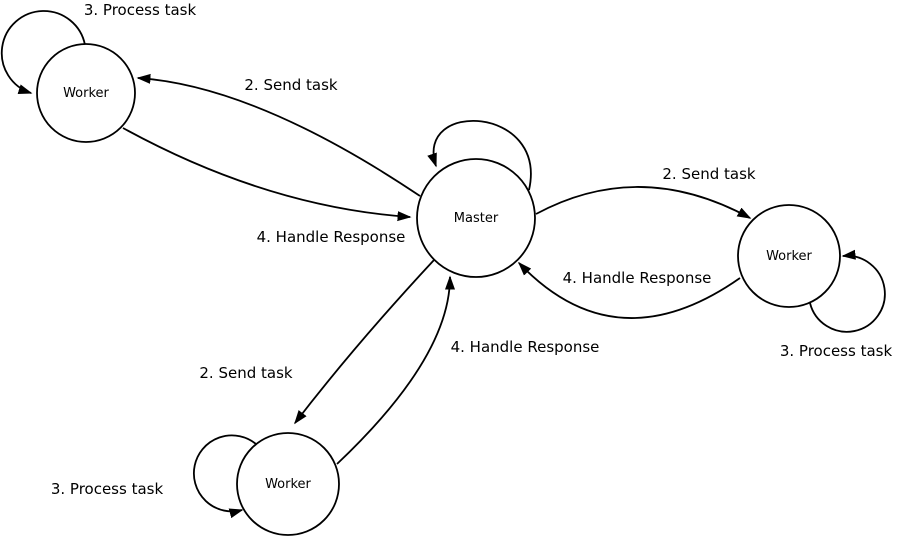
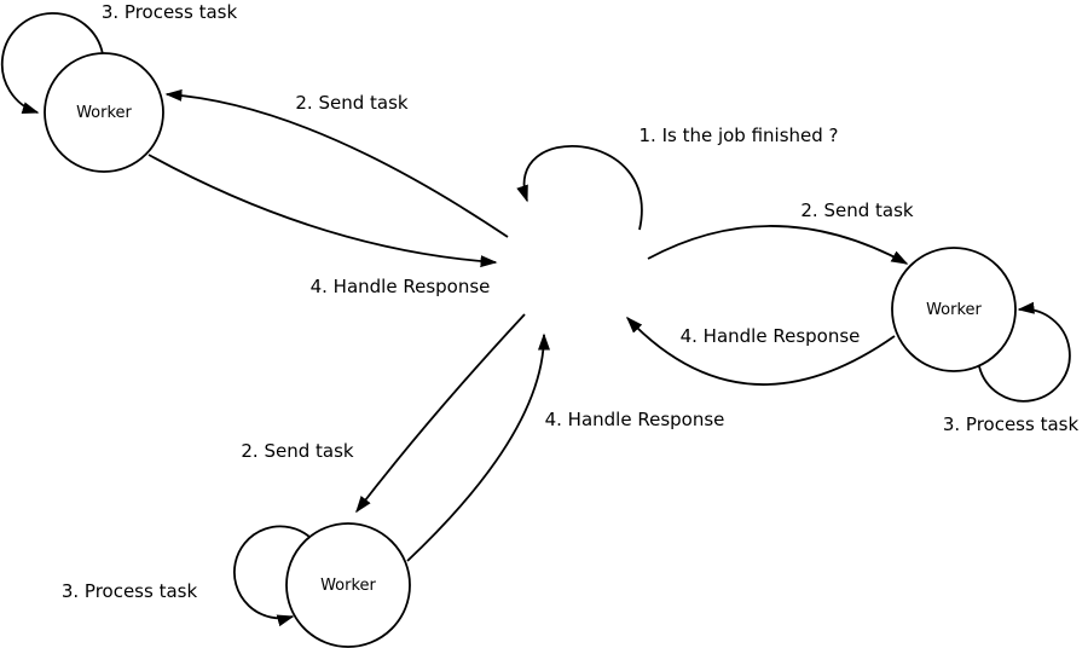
- Master
  Worker
  Worker
  Worker
+ 1. Is the job finished ?
  2. Send task
  4. Handle Response
  2. Send task
  4. Handle Response
  2. Send task
  4. Handle Response
  3. Process task
  3. Process task
  3. Process task
